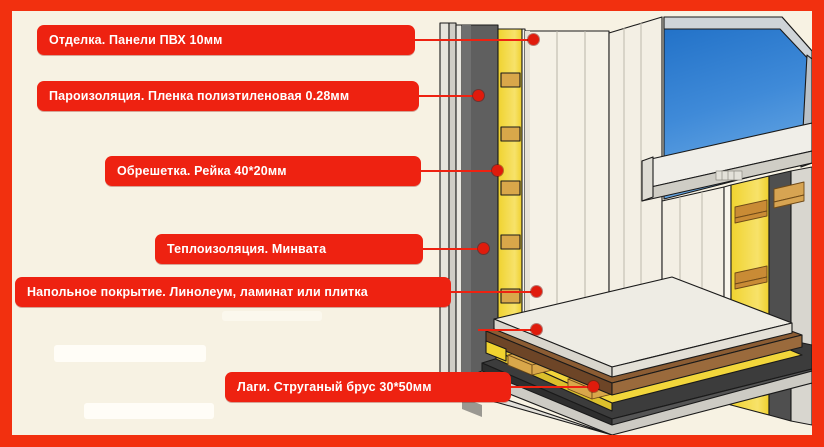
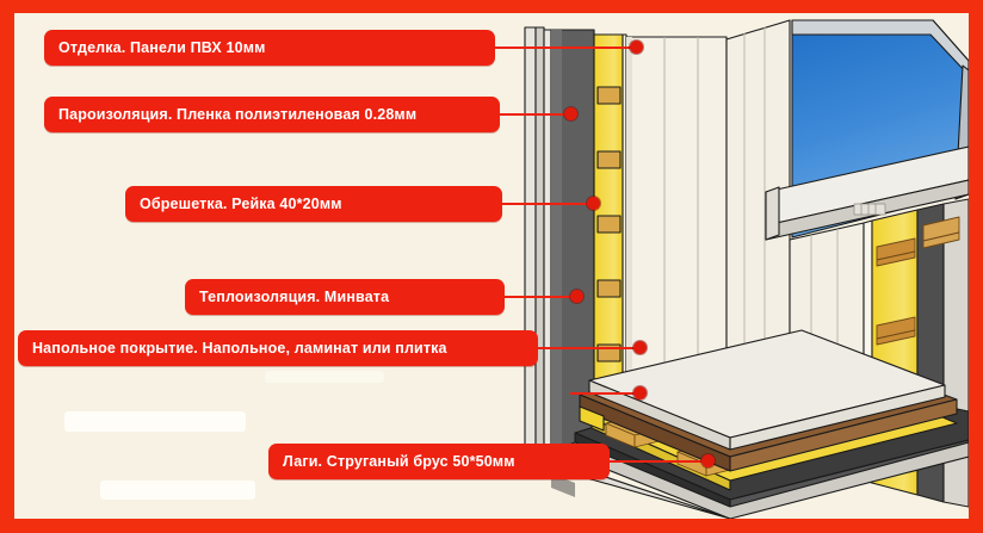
  Отделка. Панели ПВХ 10мм
  Пароизоляция. Пленка полиэтиленовая 0.28мм
  Обрешетка. Рейка 40*20мм
  Теплоизоляция. Минвата
- Напольное покрытие. Линолеум, ламинат или плитка
+ Напольное покрытие. Напольное, ламинат или плитка
- Лаги. Струганый брус 30*50мм
+ Лаги. Струганый брус 50*50мм
